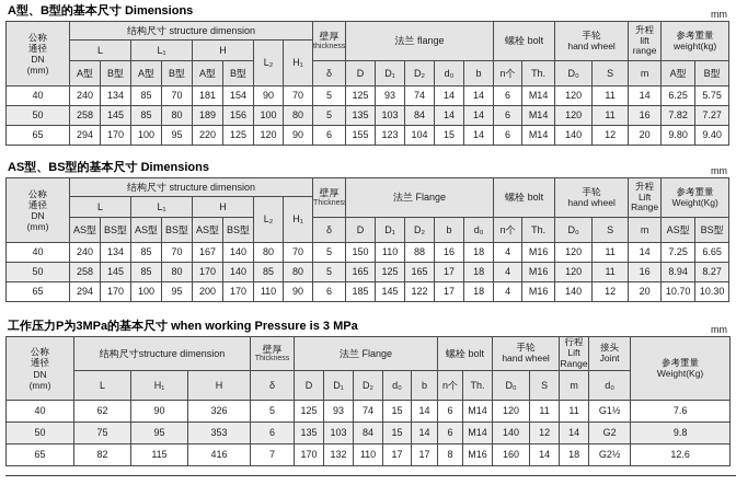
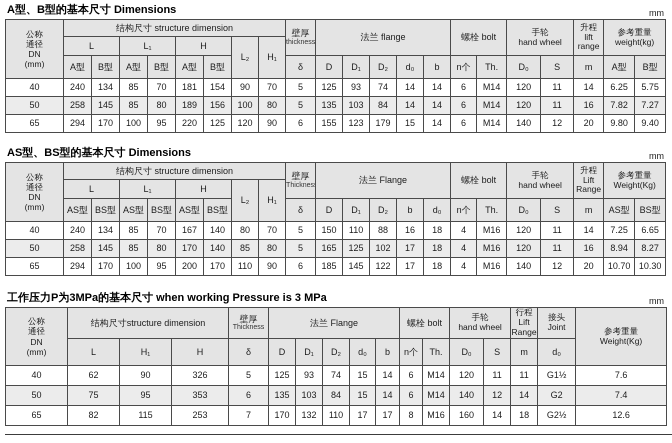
  A型、B型的基本尺寸 Dimensions
  mm
  公称 通径 DN (mm)	结构尺寸 structure dimension	壁厚	法兰 flange	螺栓 bolt	手轮 hand wheel	升程 lift range	参考重量 weight(kg)
  L	L₁	H	L₂	H₁
  A型	B型	A型	B型	A型	B型	δ	D	D₁	D₂	d₀	b	n个	Th.	D₀	S	m	A型	B型
  40	240	134	85	70	181	154	90	70	5	125	93	74	14	14	6	M14	120	11	14	6.25	5.75
  50	258	145	85	80	189	156	100	80	5	135	103	84	14	14	6	M14	120	11	16	7.82	7.27
- 65	294	170	100	95	220	125	120	90	6	155	123	104	15	14	6	M14	140	12	20	9.80	9.40
+ 65	294	170	100	95	220	125	120	90	6	155	123	179	15	14	6	M14	140	12	20	9.80	9.40
  AS型、BS型的基本尺寸 Dimensions
  mm
  公称 通径 DN (mm)	结构尺寸 structure dimension	壁厚	法兰 Flange	螺栓 bolt	手轮 hand wheel	升程 Lift Range	参考重量 Weight(Kg)
  L	L₁	H	L₂	H₁
  AS型	BS型	AS型	BS型	AS型	BS型	δ	D	D₁	D₂	b	d₀	n个	Th.	D₀	S	m	AS型	BS型
  40	240	134	85	70	167	140	80	70	5	150	110	88	16	18	4	M16	120	11	14	7.25	6.65
- 50	258	145	85	80	170	140	85	80	5	165	125	165	17	18	4	M16	120	11	16	8.94	8.27
+ 50	258	145	85	80	170	140	85	80	5	165	125	102	17	18	4	M16	120	11	16	8.94	8.27
  65	294	170	100	95	200	170	110	90	6	185	145	122	17	18	4	M16	140	12	20	10.70	10.30
  工作压力P为3MPa的基本尺寸 when working Pressure is 3 MPa
  mm
  公称 通径 DN (mm)	结构尺寸structure dimension	壁厚	法兰 Flange	螺栓 bolt	手轮 hand wheel	行程 Lift Range	接头 Joint	参考重量 Weight(Kg)
  L	H₁	H	δ	D	D₁	D₂	d₀	b	n个	Th.	D₀	S	m	d₀
  40	62	90	326	5	125	93	74	15	14	6	M14	120	11	11	G1½	7.6
- 50	75	95	353	6	135	103	84	15	14	6	M14	140	12	14	G2	9.8
+ 50	75	95	353	6	135	103	84	15	14	6	M14	140	12	14	G2	7.4
- 65	82	115	416	7	170	132	110	17	17	8	M16	160	14	18	G2½	12.6
+ 65	82	115	253	7	170	132	110	17	17	8	M16	160	14	18	G2½	12.6
